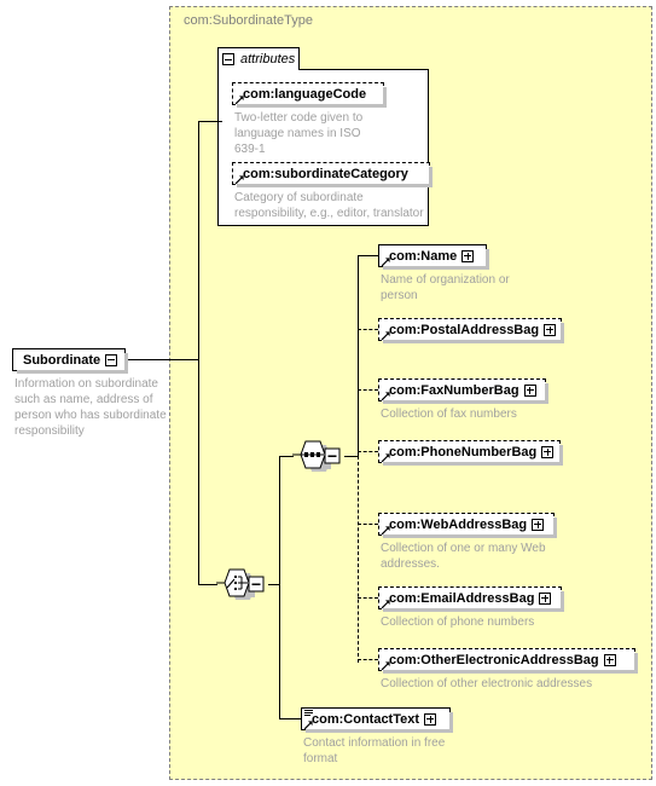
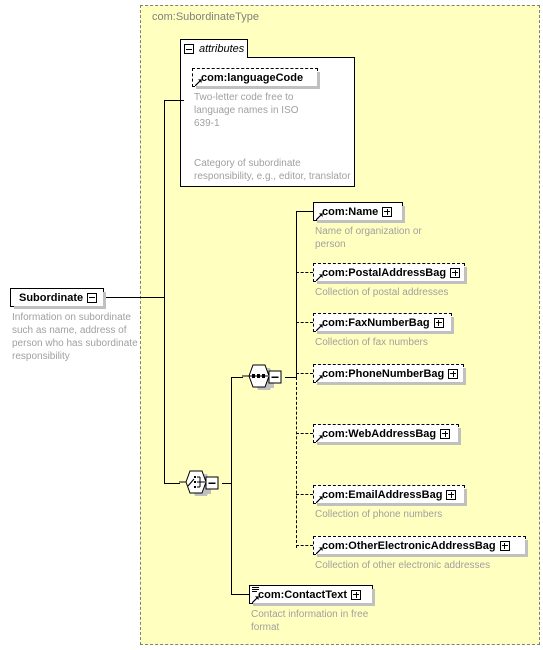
  com:SubordinateType
  Subordinate
  Information on subordinate such as name, address of person who has subordinate responsibility
  attributes
  com:languageCode
- Two-letter code given to language names in ISO 639-1
+ Two-letter code free to language names in ISO 639-1
- com:subordinateCategory
  Category of subordinate responsibility, e.g., editor, translator
  com:Name
  Name of organization or person
  com:PostalAddressBag
+ Collection of postal addresses
  com:FaxNumberBag
  Collection of fax numbers
  com:PhoneNumberBag
  com:WebAddressBag
- Collection of one or many Web addresses.
  com:EmailAddressBag
  Collection of phone numbers
  com:OtherElectronicAddressBag
  Collection of other electronic addresses
  com:ContactText
  Contact information in free format
